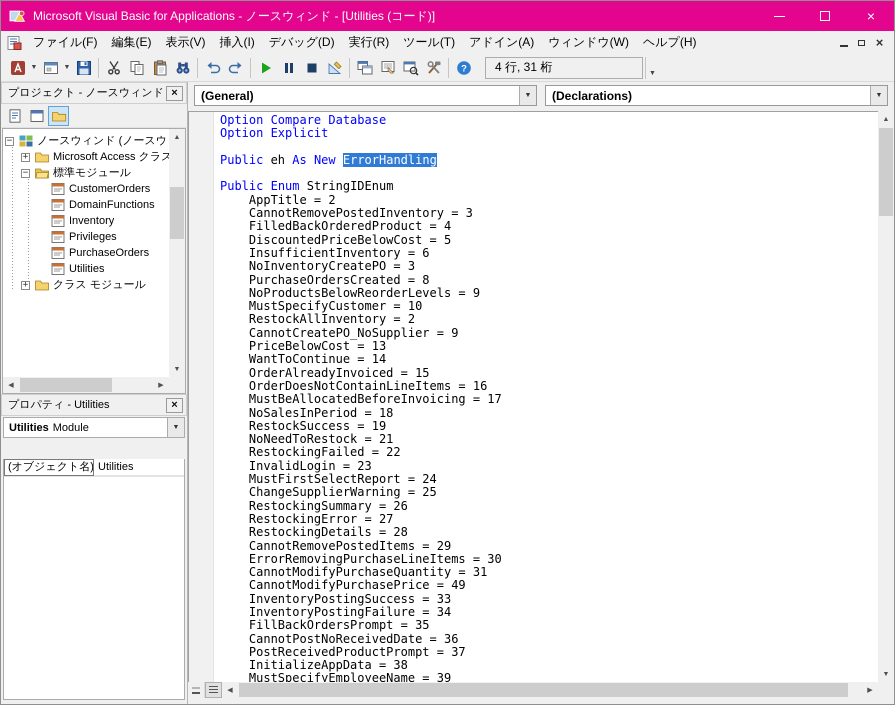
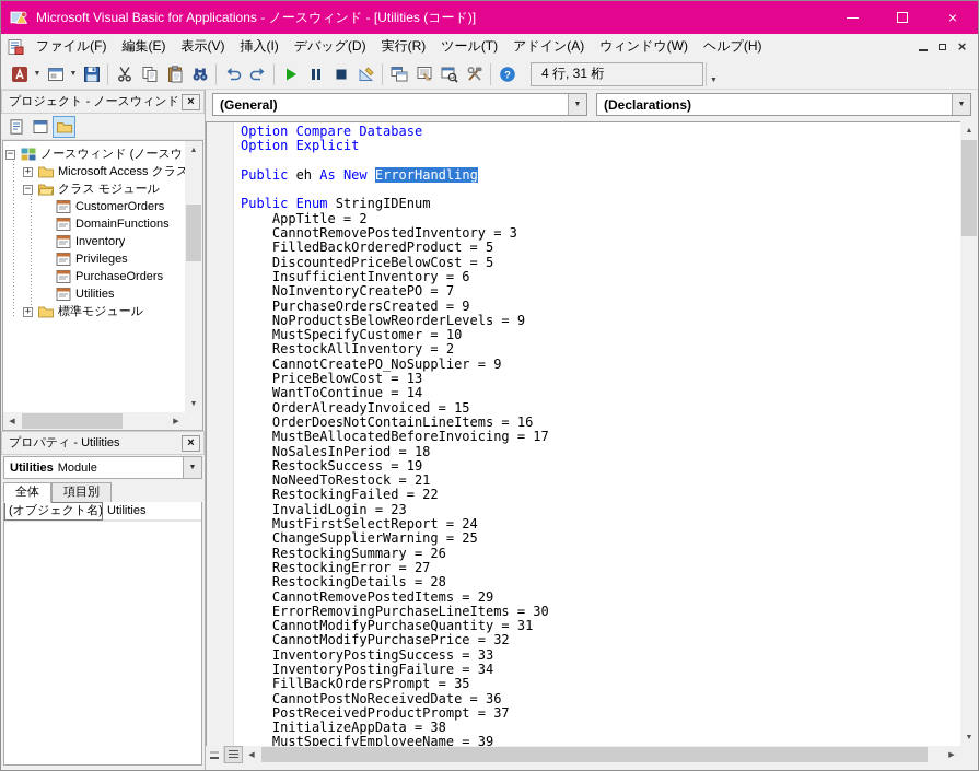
  Microsoft Visual Basic for Applications - ノースウィンド - [Utilities (コード)]
  ×
  ファイル(F)
  編集(E)
  表示(V)
  挿入(I)
  デバッグ(D)
  実行(R)
  ツール(T)
  アドイン(A)
  ウィンドウ(W)
  ヘルプ(H)
  ×
  ?
  4 行, 31 桁
  プロジェクト - ノースウィンド
  ×
  −
  ノースウィンド (ノースウ
  +
  Microsoft Access クラス
  −
- 標準モジュール
+ クラス モジュール
  CustomerOrders
  DomainFunctions
  Inventory
  Privileges
  PurchaseOrders
  Utilities
  +
- クラス モジュール
+ 標準モジュール
  プロパティ - Utilities
  ×
  Utilities
  Module
+ 全体
+ 項目別
  (オブジェクト名)
  Utilities
  (General)
  (Declarations)
  Option Compare Database
  Option Explicit
  Public eh As New ErrorHandling
  Public Enum StringIDEnum
  AppTitle = 2
  CannotRemovePostedInventory = 3
- FilledBackOrderedProduct = 4
+ FilledBackOrderedProduct = 5
  DiscountedPriceBelowCost = 5
  InsufficientInventory = 6
- NoInventoryCreatePO = 3
+ NoInventoryCreatePO = 7
- PurchaseOrdersCreated = 8
+ PurchaseOrdersCreated = 9
  NoProductsBelowReorderLevels = 9
  MustSpecifyCustomer = 10
  RestockAllInventory = 2
  CannotCreatePO_NoSupplier = 9
  PriceBelowCost = 13
  WantToContinue = 14
  OrderAlreadyInvoiced = 15
  OrderDoesNotContainLineItems = 16
  MustBeAllocatedBeforeInvoicing = 17
  NoSalesInPeriod = 18
  RestockSuccess = 19
  NoNeedToRestock = 21
  RestockingFailed = 22
  InvalidLogin = 23
  MustFirstSelectReport = 24
  ChangeSupplierWarning = 25
  RestockingSummary = 26
  RestockingError = 27
  RestockingDetails = 28
  CannotRemovePostedItems = 29
  ErrorRemovingPurchaseLineItems = 30
  CannotModifyPurchaseQuantity = 31
- CannotModifyPurchasePrice = 49
+ CannotModifyPurchasePrice = 32
  InventoryPostingSuccess = 33
  InventoryPostingFailure = 34
  FillBackOrdersPrompt = 35
  CannotPostNoReceivedDate = 36
  PostReceivedProductPrompt = 37
  InitializeAppData = 38
  MustSpecifyEmployeeName = 39
